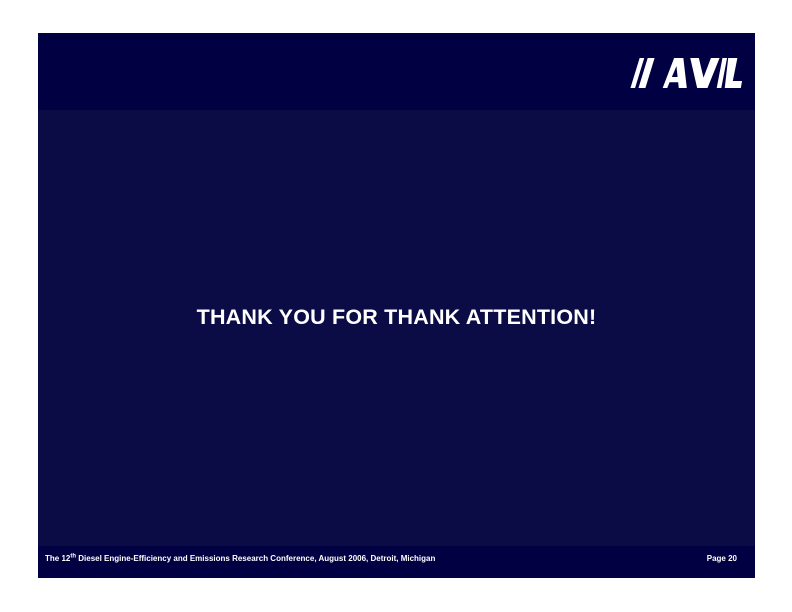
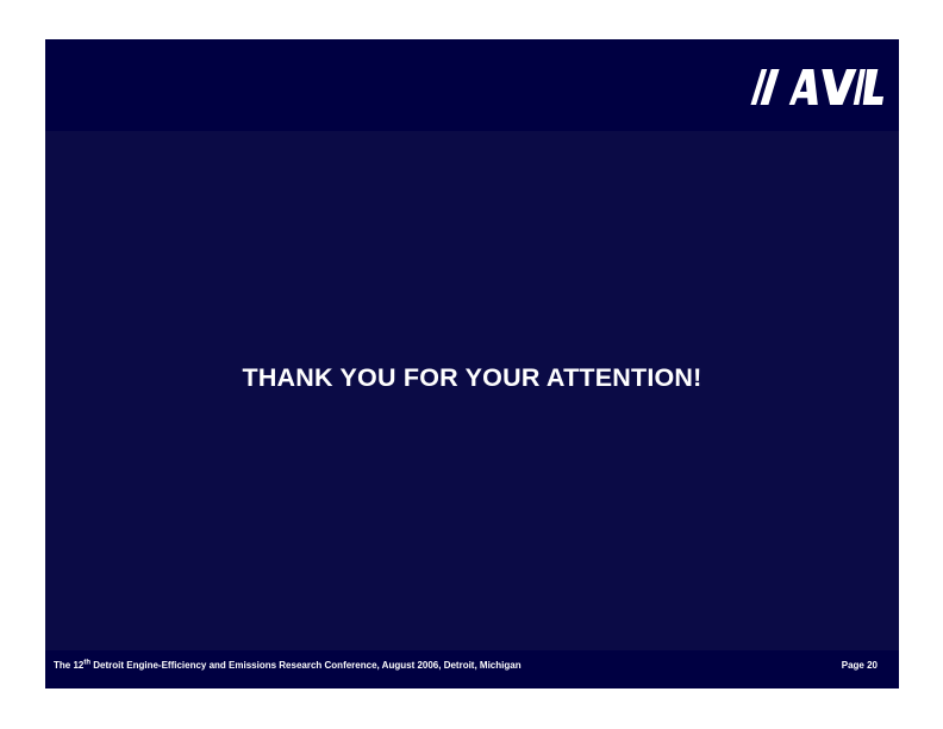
- THANK YOU FOR THANK ATTENTION!
+ THANK YOU FOR YOUR ATTENTION!
- The 12 Diesel Engine-Efficiency and Emissions Research Conference, August 2006, Detroit, Michigan
+ The 12 Detroit Engine-Efficiency and Emissions Research Conference, August 2006, Detroit, Michigan
  Page 20
